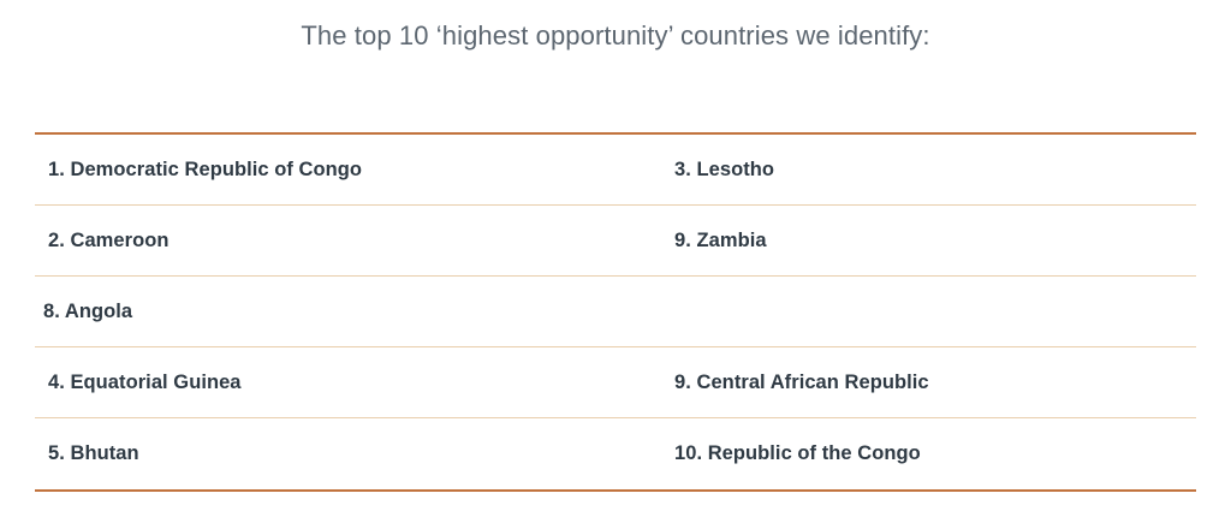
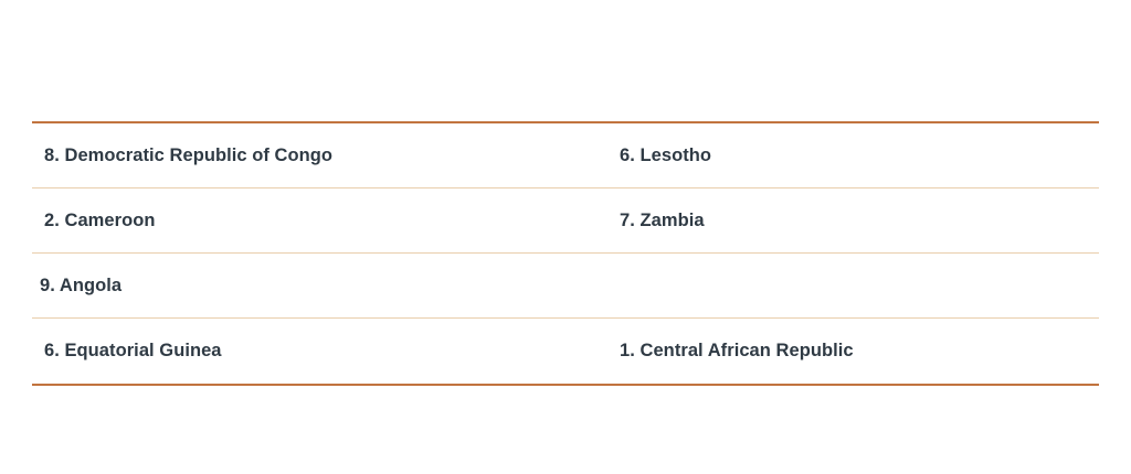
- The top 10 ‘highest opportunity’ countries we identify:
- 1. Democratic Republic of Congo
+ 8. Democratic Republic of Congo
- 3. Lesotho
+ 6. Lesotho
  2. Cameroon
- 9. Zambia
+ 7. Zambia
- 8. Angola
+ 9. Angola
- 4. Equatorial Guinea
+ 6. Equatorial Guinea
- 9. Central African Republic
+ 1. Central African Republic
- 5. Bhutan
- 10. Republic of the Congo
